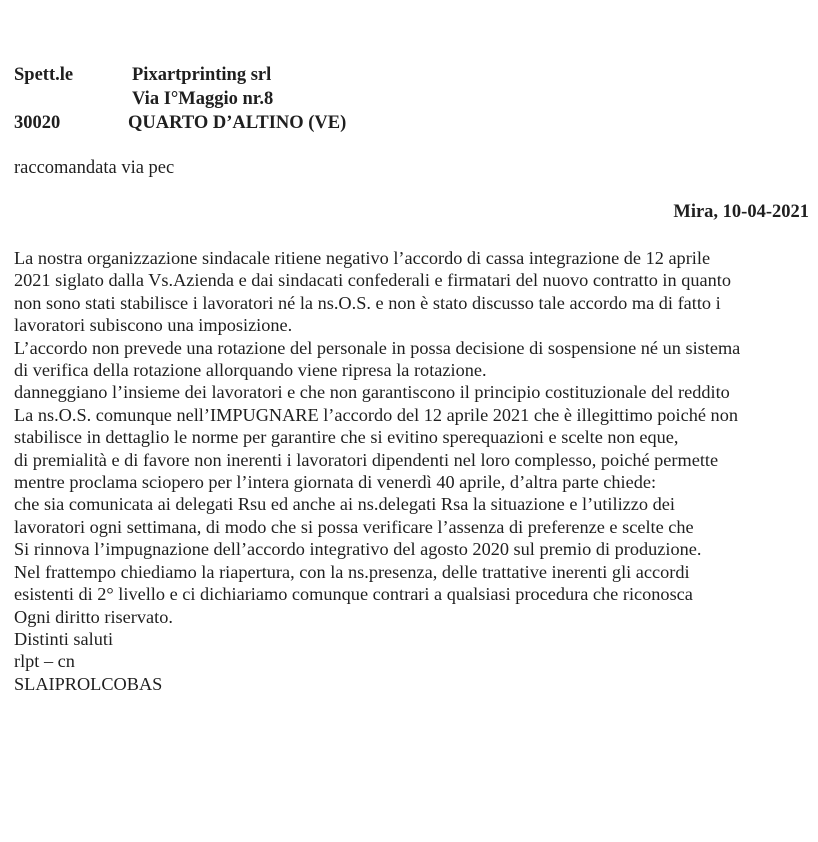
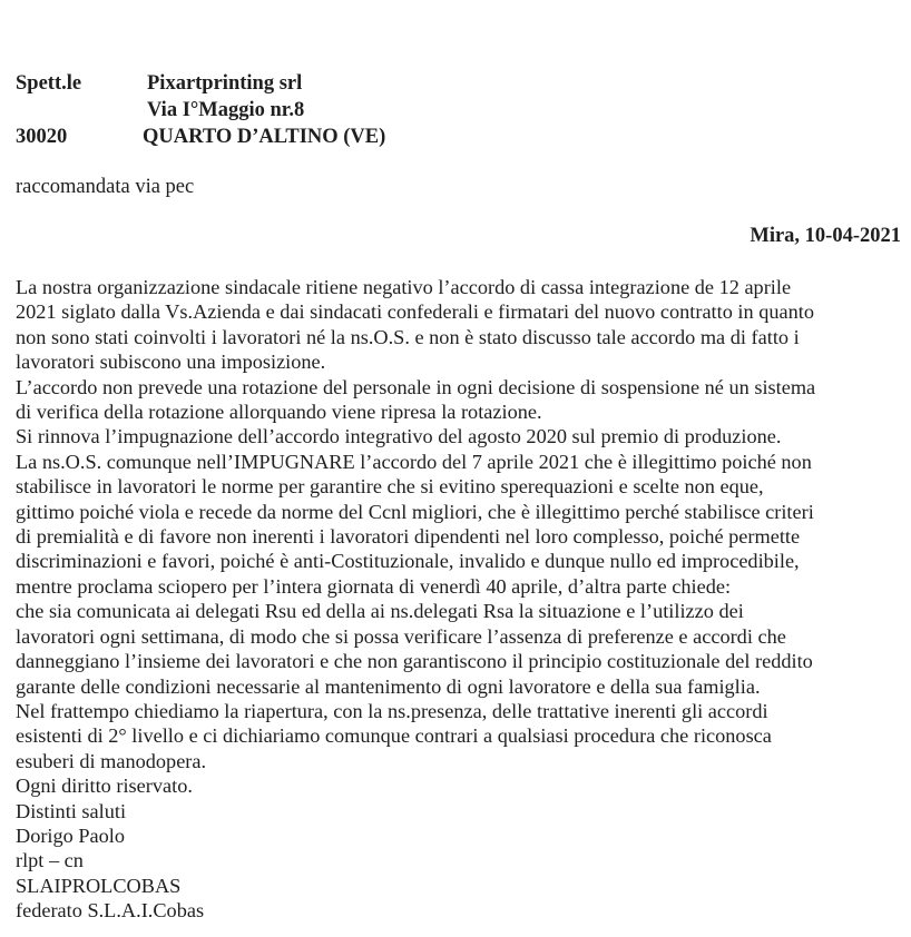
  Spett.le
  Pixartprinting srl
  Via I°Maggio nr.8
  30020
  QUARTO D’ALTINO (VE)
  raccomandata via pec
  Mira, 10-04-2021
  La nostra organizzazione sindacale ritiene negativo l’accordo di cassa integrazione de 12 aprile
  2021 siglato dalla Vs.Azienda e dai sindacati confederali e firmatari del nuovo contratto in quanto
- non sono stati stabilisce i lavoratori né la ns.O.S. e non è stato discusso tale accordo ma di fatto i
+ non sono stati coinvolti i lavoratori né la ns.O.S. e non è stato discusso tale accordo ma di fatto i
  lavoratori subiscono una imposizione.
- L’accordo non prevede una rotazione del personale in possa decisione di sospensione né un sistema
+ L’accordo non prevede una rotazione del personale in ogni decisione di sospensione né un sistema
  di verifica della rotazione allorquando viene ripresa la rotazione.
- danneggiano l’insieme dei lavoratori e che non garantiscono il principio costituzionale del reddito
+ Si rinnova l’impugnazione dell’accordo integrativo del agosto 2020 sul premio di produzione.
- La ns.O.S. comunque nell’IMPUGNARE l’accordo del 12 aprile 2021 che è illegittimo poiché non
+ La ns.O.S. comunque nell’IMPUGNARE l’accordo del 7 aprile 2021 che è illegittimo poiché non
- stabilisce in dettaglio le norme per garantire che si evitino sperequazioni e scelte non eque,
+ stabilisce in lavoratori le norme per garantire che si evitino sperequazioni e scelte non eque,
+ gittimo poiché viola e recede da norme del Ccnl migliori, che è illegittimo perché stabilisce criteri
  di premialità e di favore non inerenti i lavoratori dipendenti nel loro complesso, poiché permette
+ discriminazioni e favori, poiché è anti-Costituzionale, invalido e dunque nullo ed improcedibile,
  mentre proclama sciopero per l’intera giornata di venerdì 40 aprile, d’altra parte chiede:
- che sia comunicata ai delegati Rsu ed anche ai ns.delegati Rsa la situazione e l’utilizzo dei
+ che sia comunicata ai delegati Rsu ed della ai ns.delegati Rsa la situazione e l’utilizzo dei
- lavoratori ogni settimana, di modo che si possa verificare l’assenza di preferenze e scelte che
+ lavoratori ogni settimana, di modo che si possa verificare l’assenza di preferenze e accordi che
- Si rinnova l’impugnazione dell’accordo integrativo del agosto 2020 sul premio di produzione.
+ danneggiano l’insieme dei lavoratori e che non garantiscono il principio costituzionale del reddito
+ garante delle condizioni necessarie al mantenimento di ogni lavoratore e della sua famiglia.
  Nel frattempo chiediamo la riapertura, con la ns.presenza, delle trattative inerenti gli accordi
  esistenti di 2° livello e ci dichiariamo comunque contrari a qualsiasi procedura che riconosca
+ esuberi di manodopera.
  Ogni diritto riservato.
  Distinti saluti
+ Dorigo Paolo
  rlpt – cn
  SLAIPROLCOBAS
+ federato S.L.A.I.Cobas
